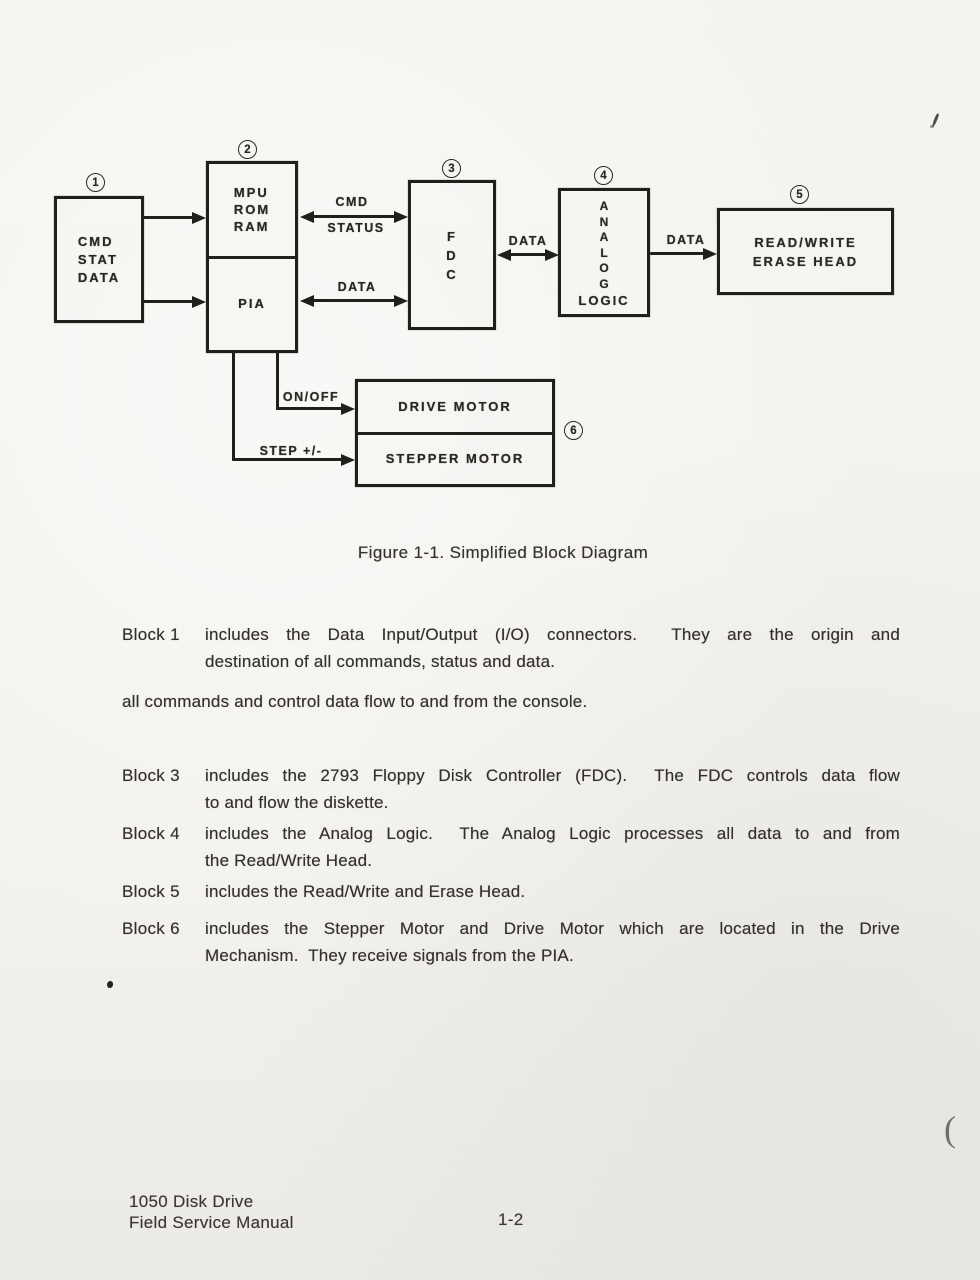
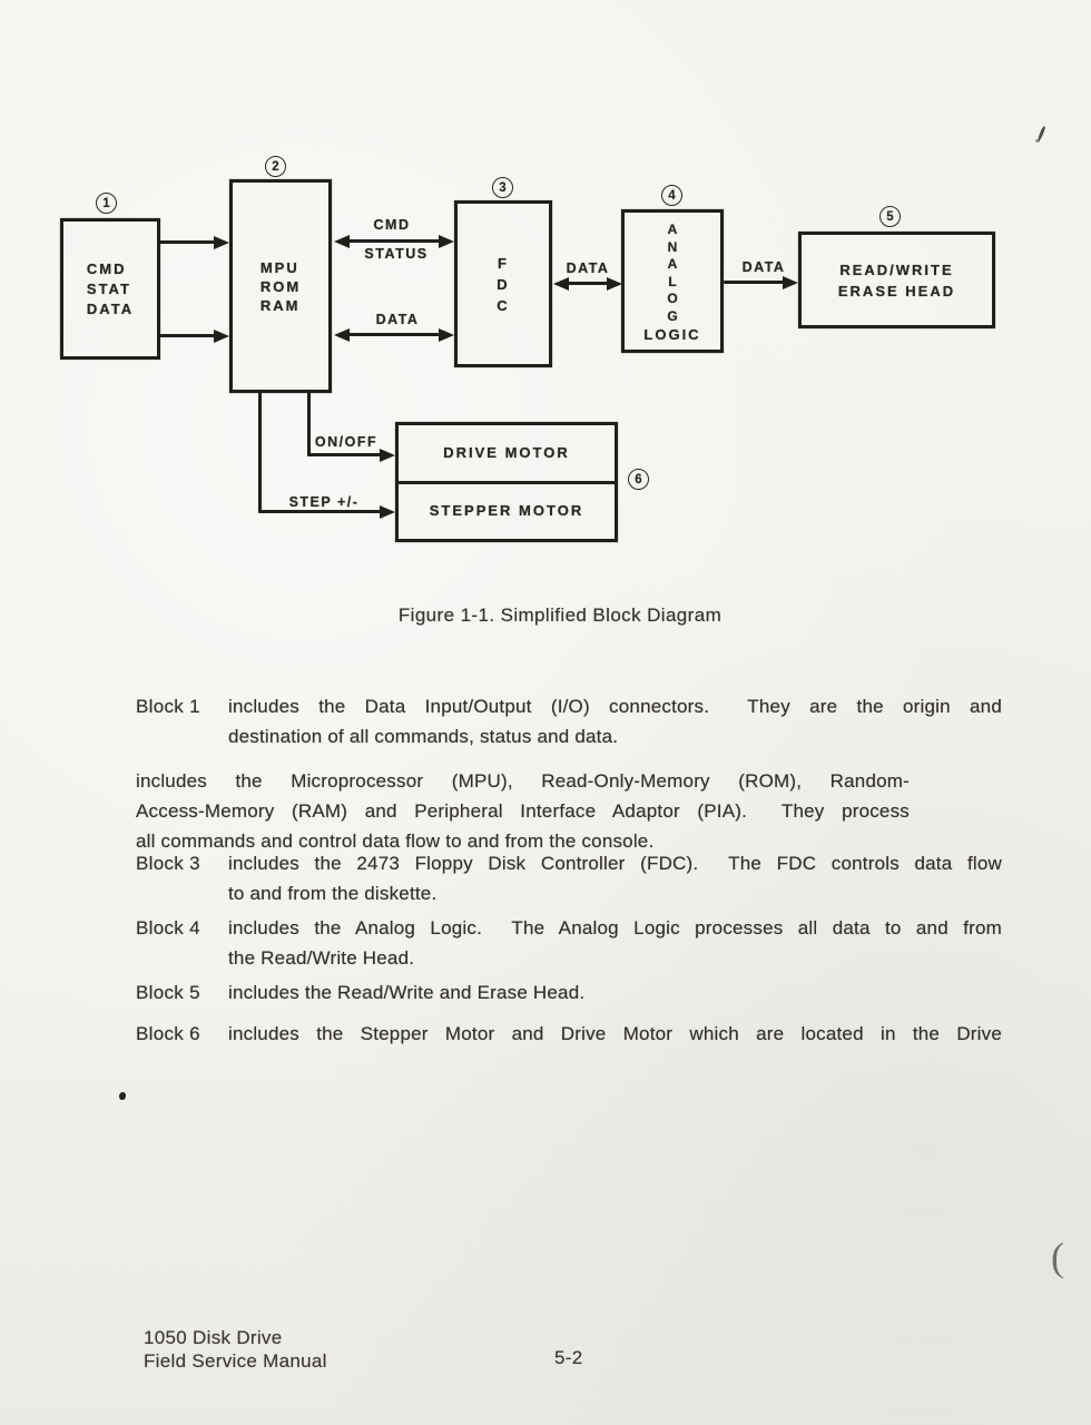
  1
  2
  3
  4
  5
  6
  CMD
  STAT
  DATA
  MPU
  ROM
  RAM
- PIA
  F
  D
  C
  A
  N
  A
  L
  O
  G
  LOGIC
  READ/WRITE
  ERASE HEAD
  DRIVE MOTOR
  STEPPER MOTOR
  CMD
  STATUS
  DATA
  DATA
  DATA
  ON/OFF
  STEP +/-
  Figure 1-1. Simplified Block Diagram
  Block 1
  includes the Data Input/Output (I/O) connectors. They are the origin and
  destination of all commands, status and data.
+ includes the Microprocessor (MPU), Read-Only-Memory (ROM), Random-
+ Access-Memory (RAM) and Peripheral Interface Adaptor (PIA). They process
  all commands and control data flow to and from the console.
  Block 3
- includes the 2793 Floppy Disk Controller (FDC). The FDC controls data flow
+ includes the 2473 Floppy Disk Controller (FDC). The FDC controls data flow
- to and flow the diskette.
+ to and from the diskette.
  Block 4
  includes the Analog Logic. The Analog Logic processes all data to and from
  the Read/Write Head.
  Block 5
  includes the Read/Write and Erase Head.
  Block 6
  includes the Stepper Motor and Drive Motor which are located in the Drive
- Mechanism. They receive signals from the PIA.
  1050 Disk Drive
  Field Service Manual
- 1-2
+ 5-2
  (
